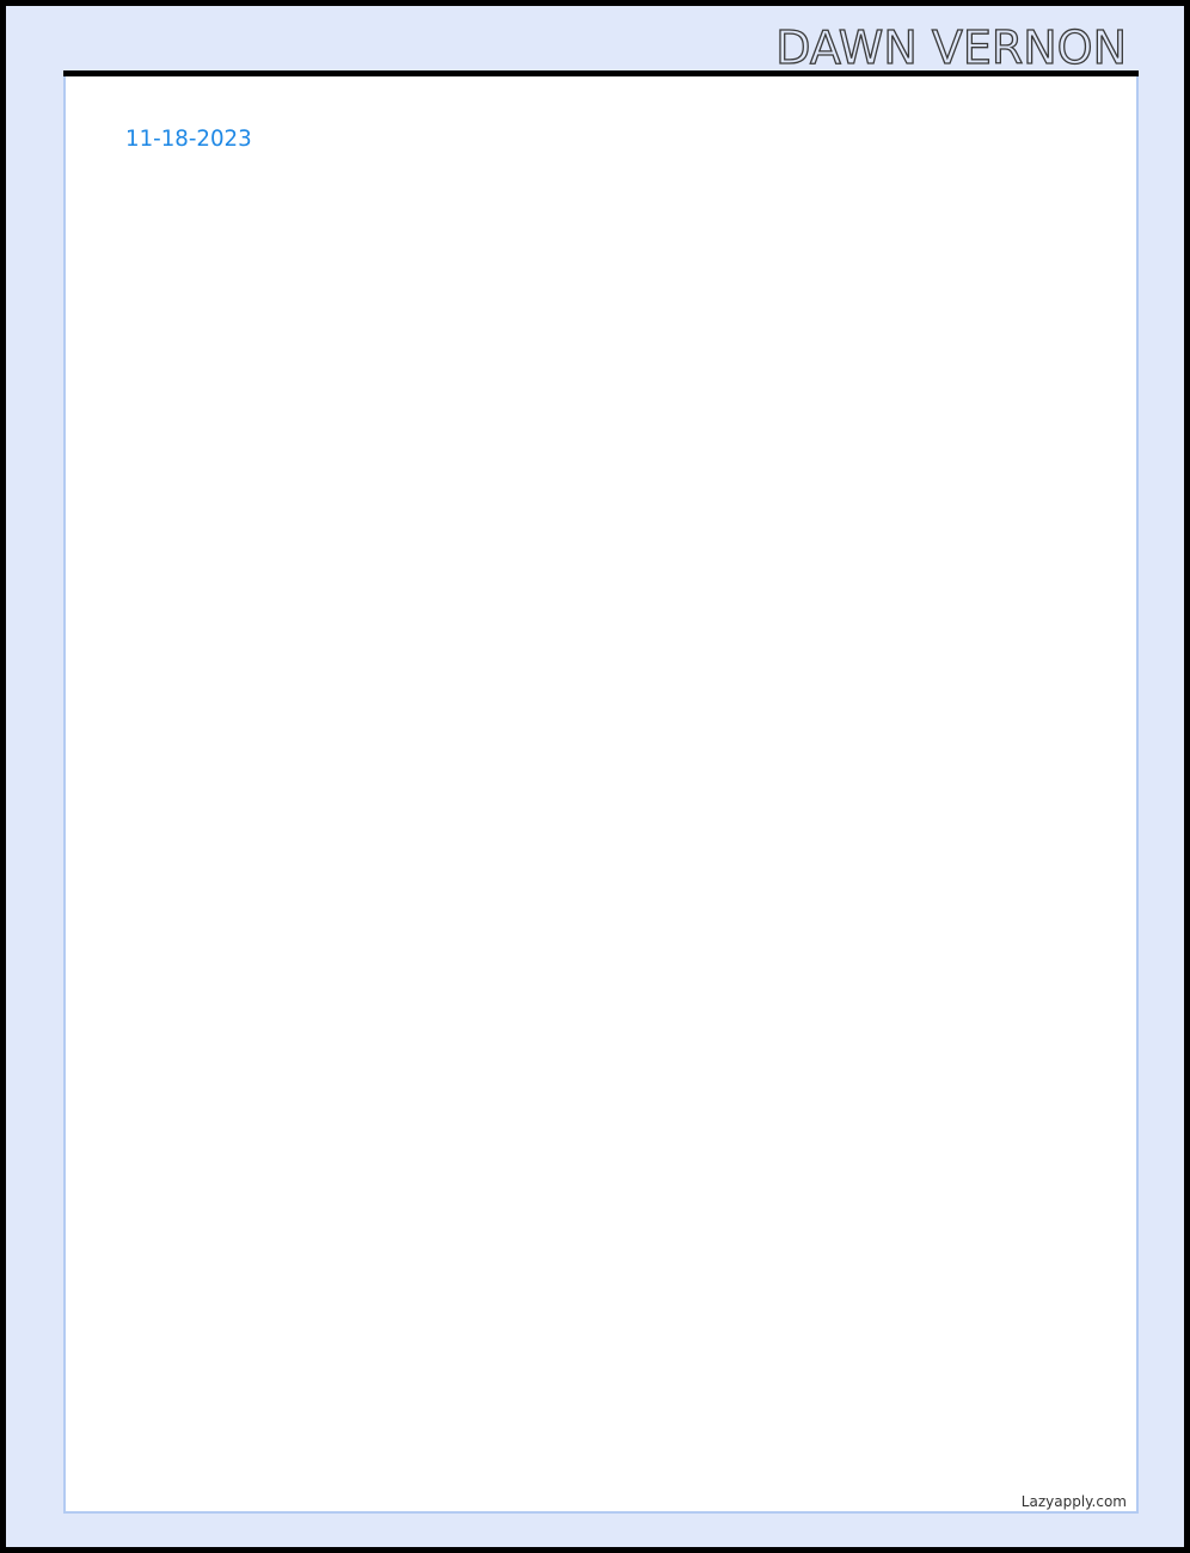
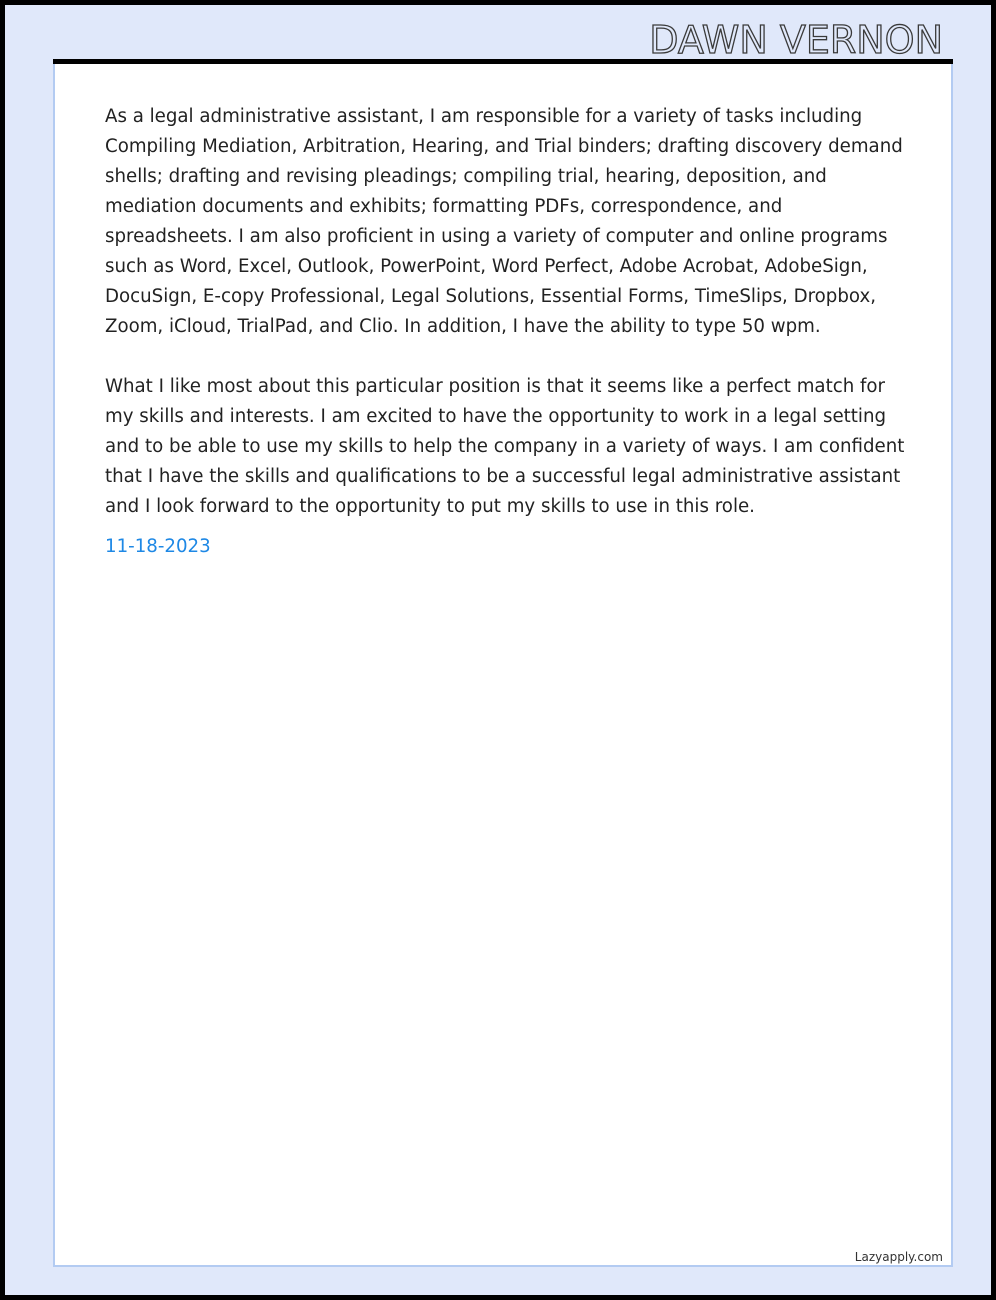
  DAWN VERNON
+ As a legal administrative assistant, I am responsible for a variety of tasks including Compiling Mediation, Arbitration, Hearing, and Trial binders; drafting discovery demand shells; drafting and revising pleadings; compiling trial, hearing, deposition, and mediation documents and exhibits; formatting PDFs, correspondence, and spreadsheets. I am also proficient in using a variety of computer and online programs such as Word, Excel, Outlook, PowerPoint, Word Perfect, Adobe Acrobat, AdobeSign, DocuSign, E-copy Professional, Legal Solutions, Essential Forms, TimeSlips, Dropbox, Zoom, iCloud, TrialPad, and Clio. In addition, I have the ability to type 50 wpm.
+ What I like most about this particular position is that it seems like a perfect match for my skills and interests. I am excited to have the opportunity to work in a legal setting and to be able to use my skills to help the company in a variety of ways. I am confident that I have the skills and qualifications to be a successful legal administrative assistant and I look forward to the opportunity to put my skills to use in this role.
  11-18-2023
  Lazyapply.com
